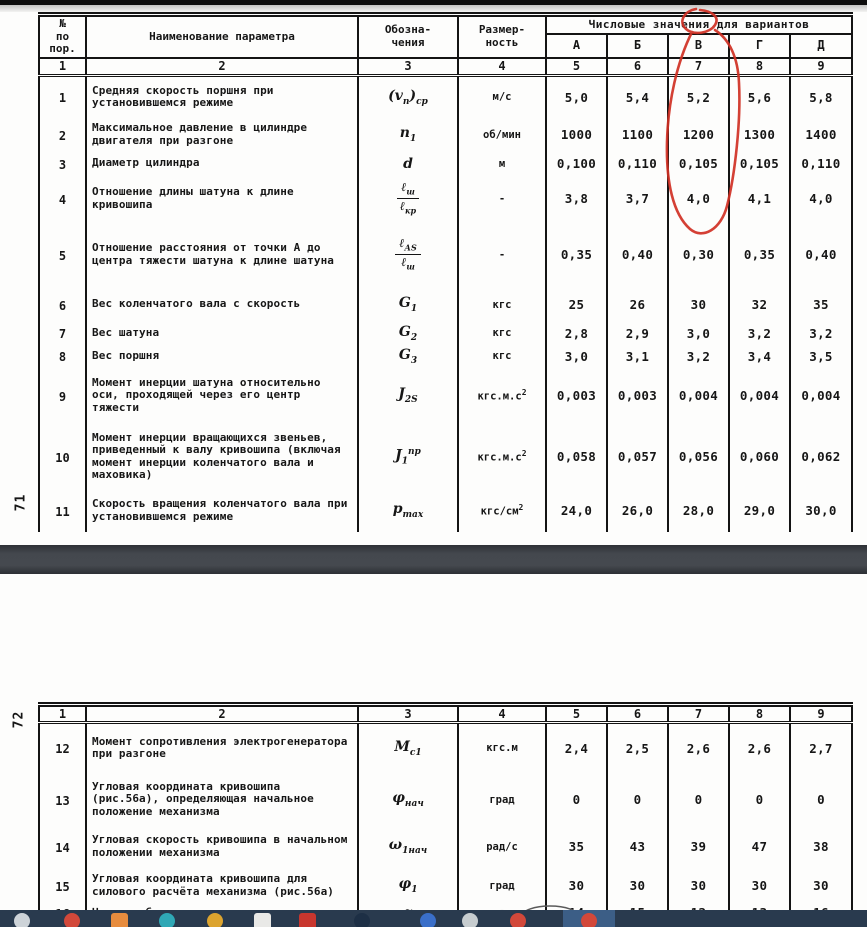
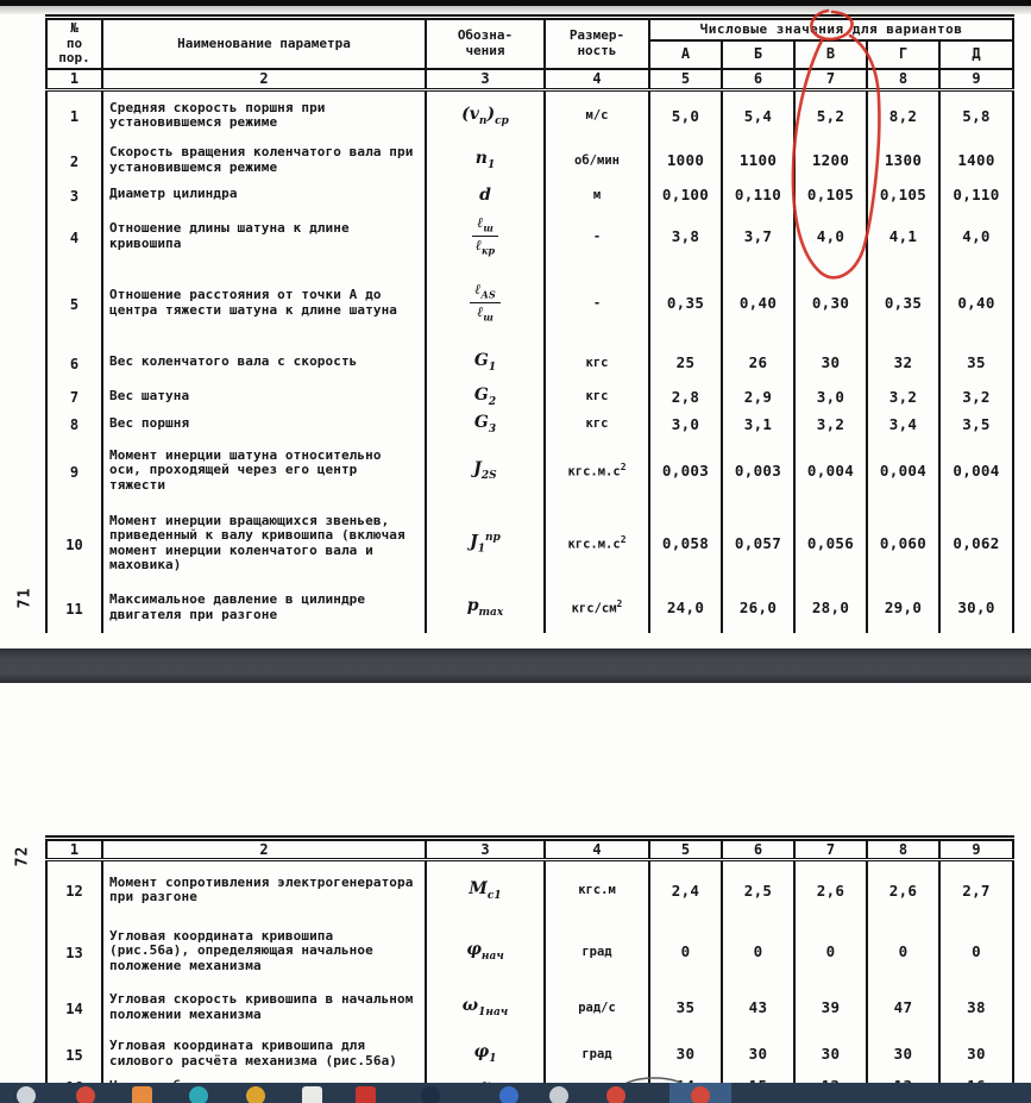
  № по пор.	Наименование параметра	Обозна- чения	Размер- ность	Числовые значения для вариантов
  А	Б	В	Г	Д
  1	2	3	4	5	6	7	8	9
- 1	Средняя скорость поршня при установившемся режиме	(vп)ср	м/с	5,0	5,4	5,2	5,6	5,8
+ 1	Средняя скорость поршня при установившемся режиме	(vп)ср	м/с	5,0	5,4	5,2	8,2	5,8
- 2	Максимальное давление в цилиндре двигателя при разгоне	n1	об/мин	1000	1100	1200	1300	1400
+ 2	Скорость вращения коленчатого вала при установившемся режиме	n1	об/мин	1000	1100	1200	1300	1400
  3	Диаметр цилиндра	d	м	0,100	0,110	0,105	0,105	0,110
  4	Отношение длины шатуна к длине кривошипа	ℓшℓкр	-	3,8	3,7	4,0	4,1	4,0
  5	Отношение расстояния от точки А до центра тяжести шатуна к длине шатуна	ℓАSℓш	-	0,35	0,40	0,30	0,35	0,40
  6	Вес коленчатого вала с скорость	G1	кгс	25	26	30	32	35
  7	Вес шатуна	G2	кгс	2,8	2,9	3,0	3,2	3,2
  8	Вес поршня	G3	кгс	3,0	3,1	3,2	3,4	3,5
  9	Момент инерции шатуна относительно оси, проходящей через его центр тяжести	J2S	кгс.м.с2	0,003	0,003	0,004	0,004	0,004
  10	Момент инерции вращающихся звеньев, приведенный к валу кривошипа (включая момент инерции коленчатого вала и маховика)	J1пр	кгс.м.с2	0,058	0,057	0,056	0,060	0,062
- 11	Скорость вращения коленчатого вала при установившемся режиме	pmax	кгс/см2	24,0	26,0	28,0	29,0	30,0
+ 11	Максимальное давление в цилиндре двигателя при разгоне	pmax	кгс/см2	24,0	26,0	28,0	29,0	30,0
  1	2	3	4	5	6	7	8	9
  12	Момент сопротивления электрогенератора при разгоне	Mc1	кгс.м	2,4	2,5	2,6	2,6	2,7
  13	Угловая координата кривошипа (рис.56а), определяющая начальное положение механизма	φнач	град	0	0	0	0	0
  14	Угловая скорость кривошипа в начальном положении механизма	ω1нач	рад/с	35	43	39	47	38
  15	Угловая координата кривошипа для силового расчёта механизма (рис.56а)	φ1	град	30	30	30	30	30
